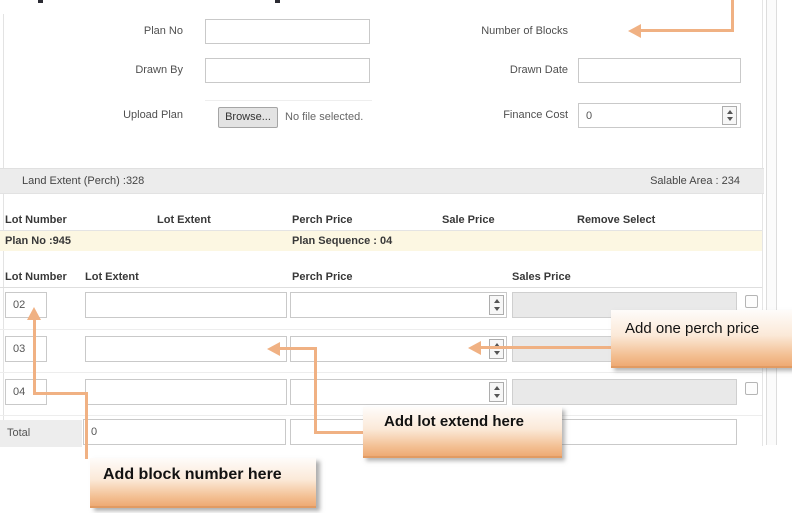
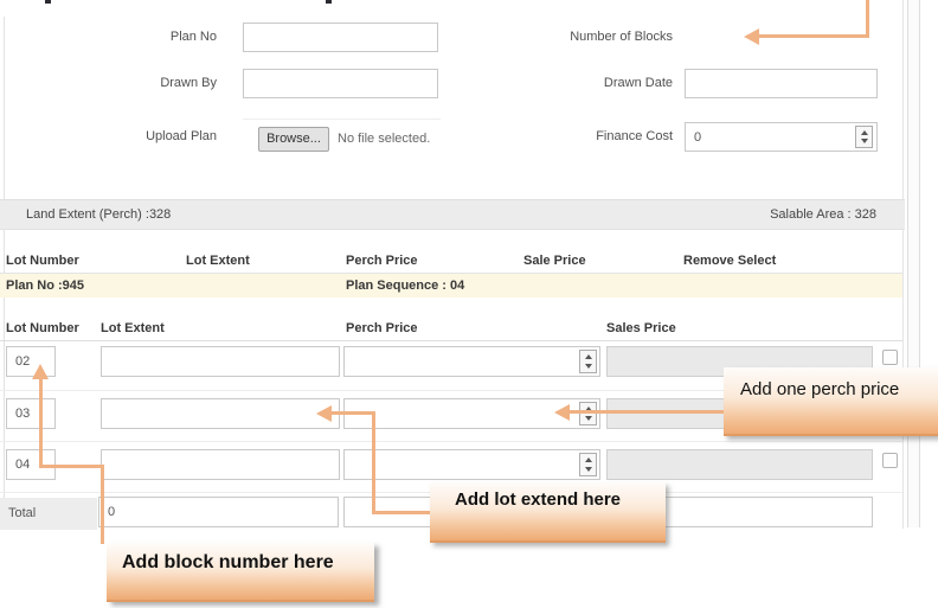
  Plan No
  Drawn By
  Upload Plan
  Browse...
  No file selected.
  Number of Blocks
  Drawn Date
  Finance Cost
  0
  Land Extent (Perch) :328
- Salable Area : 234
+ Salable Area : 328
  Lot Number
  Lot Extent
  Perch Price
  Sale Price
  Remove Select
  Plan No :945
  Plan Sequence : 04
  Lot Number
  Lot Extent
  Perch Price
  Sales Price
  02
  03
  04
  Total
  0
  Add one perch price
  Add lot extend here
  Add block number here
